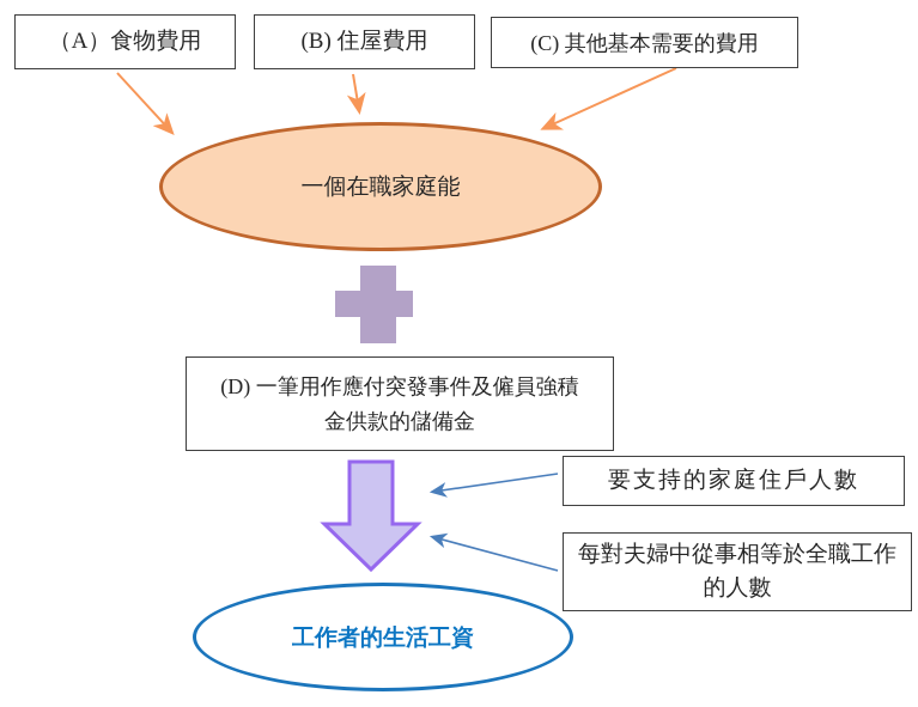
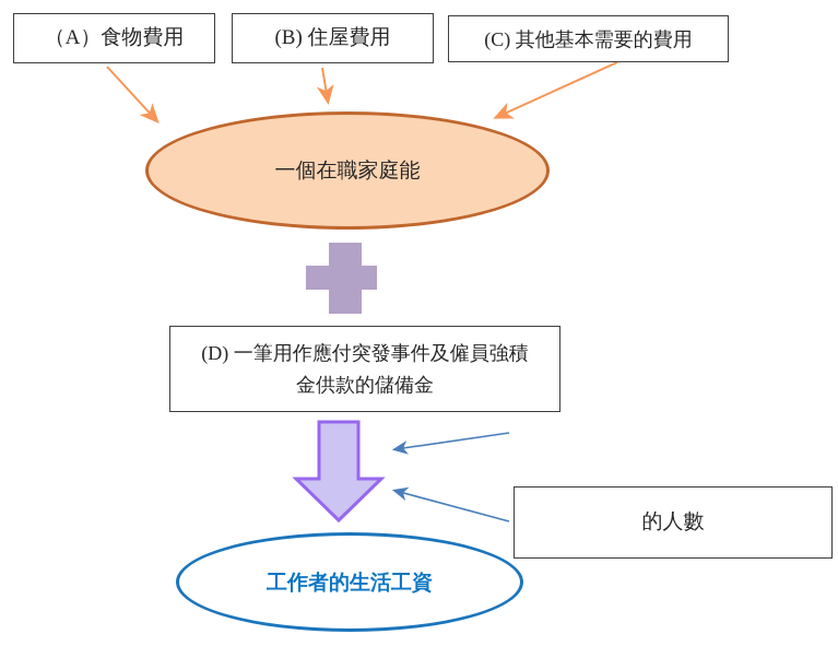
  （A）食物費用
  (B) 住屋費用
  (C) 其他基本需要的費用
  一個在職家庭能
  (D) 一筆用作應付突發事件及僱員強積
  金供款的儲備金
- 要支持的家庭住戶人數
- 每對夫婦中從事相等於全職工作
  的人數
  工作者的生活工資
